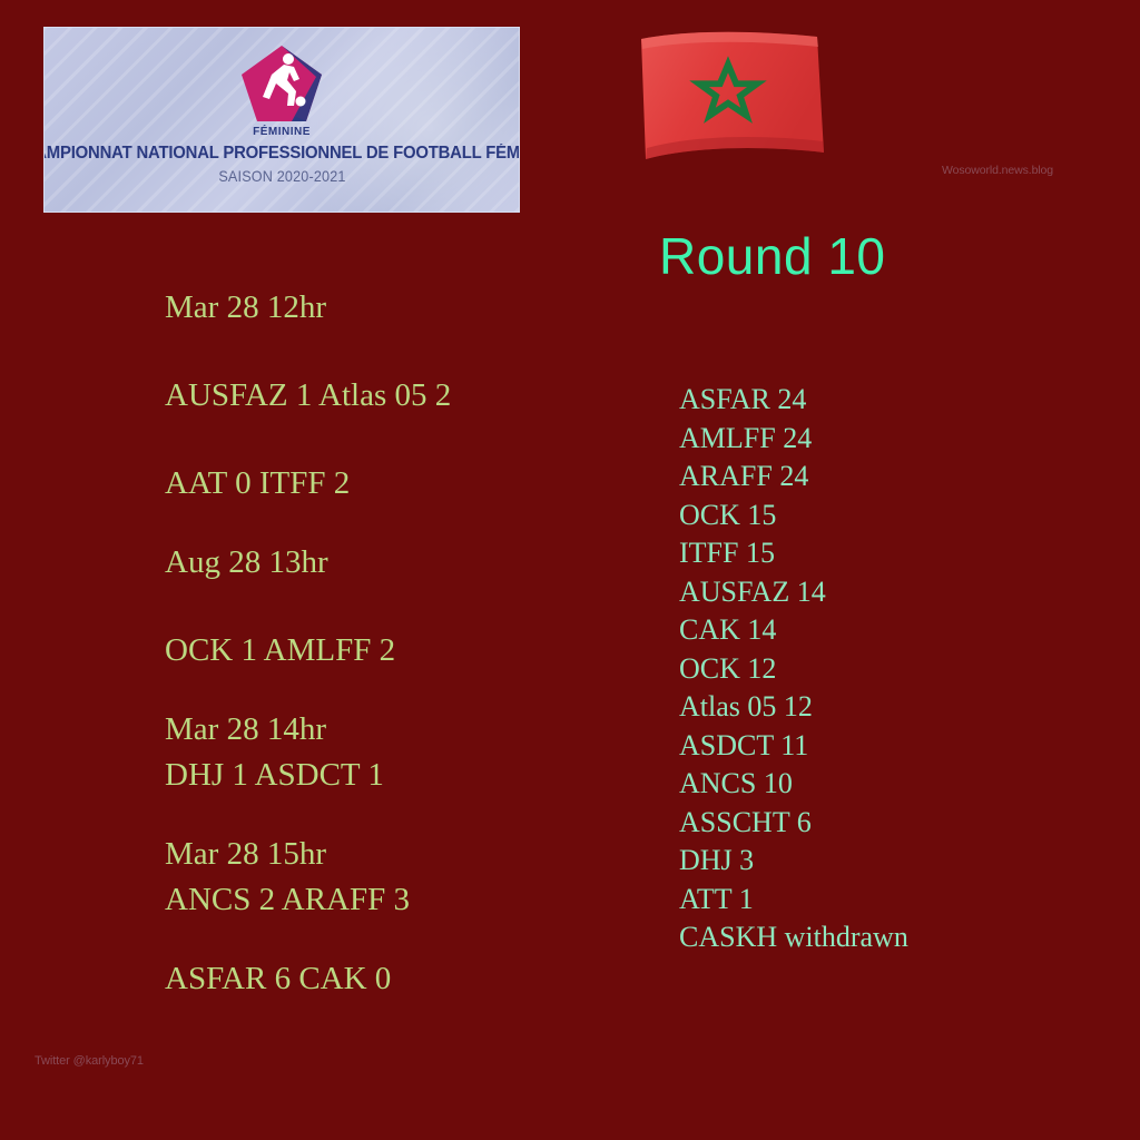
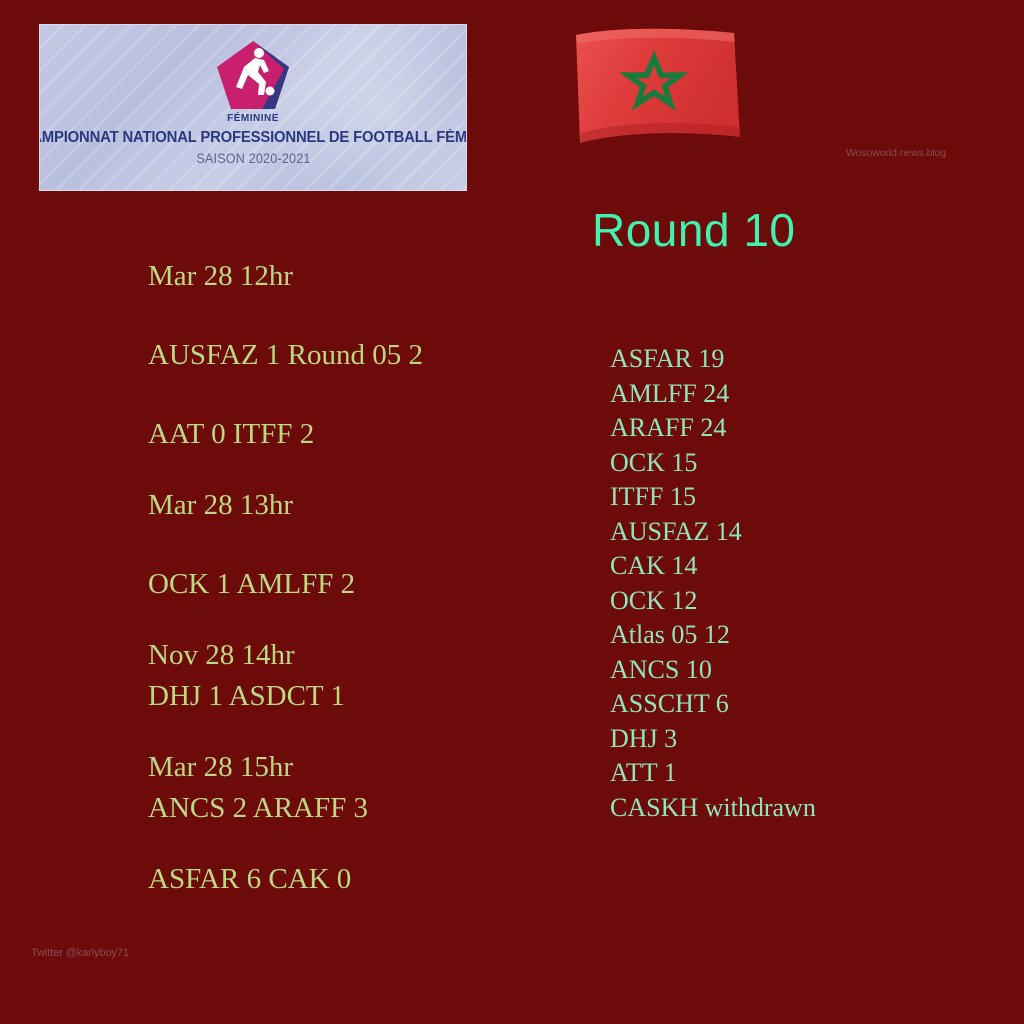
  FÉMININE
  MPIONNAT NATIONAL PROFESSIONNEL DE FOOTBALL FÉM
  SAISON 2020-2021
  Wosoworld.news.blog
  Twitter @karlyboy71
  Round 10
  Mar 28 12hr
- AUSFAZ 1 Atlas 05 2
+ AUSFAZ 1 Round 05 2
  AAT 0 ITFF 2
- Aug 28 13hr
+ Mar 28 13hr
  OCK 1 AMLFF 2
- Mar 28 14hr
+ Nov 28 14hr
  DHJ 1 ASDCT 1
  Mar 28 15hr
  ANCS 2 ARAFF 3
  ASFAR 6 CAK 0
- ASFAR 24
+ ASFAR 19
  AMLFF 24
  ARAFF 24
  OCK 15
  ITFF 15
  AUSFAZ 14
  CAK 14
  OCK 12
  Atlas 05 12
- ASDCT 11
  ANCS 10
  ASSCHT 6
  DHJ 3
  ATT 1
  CASKH withdrawn
